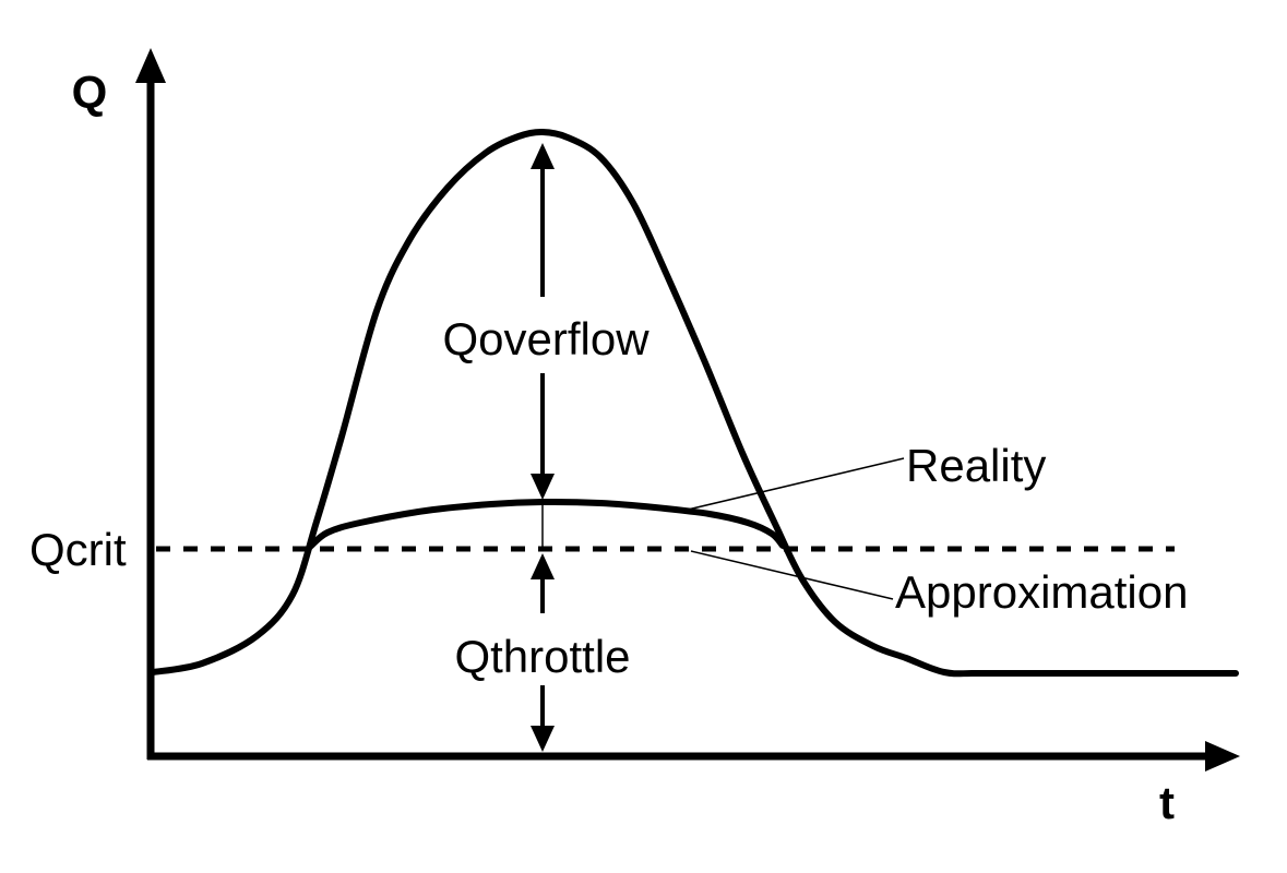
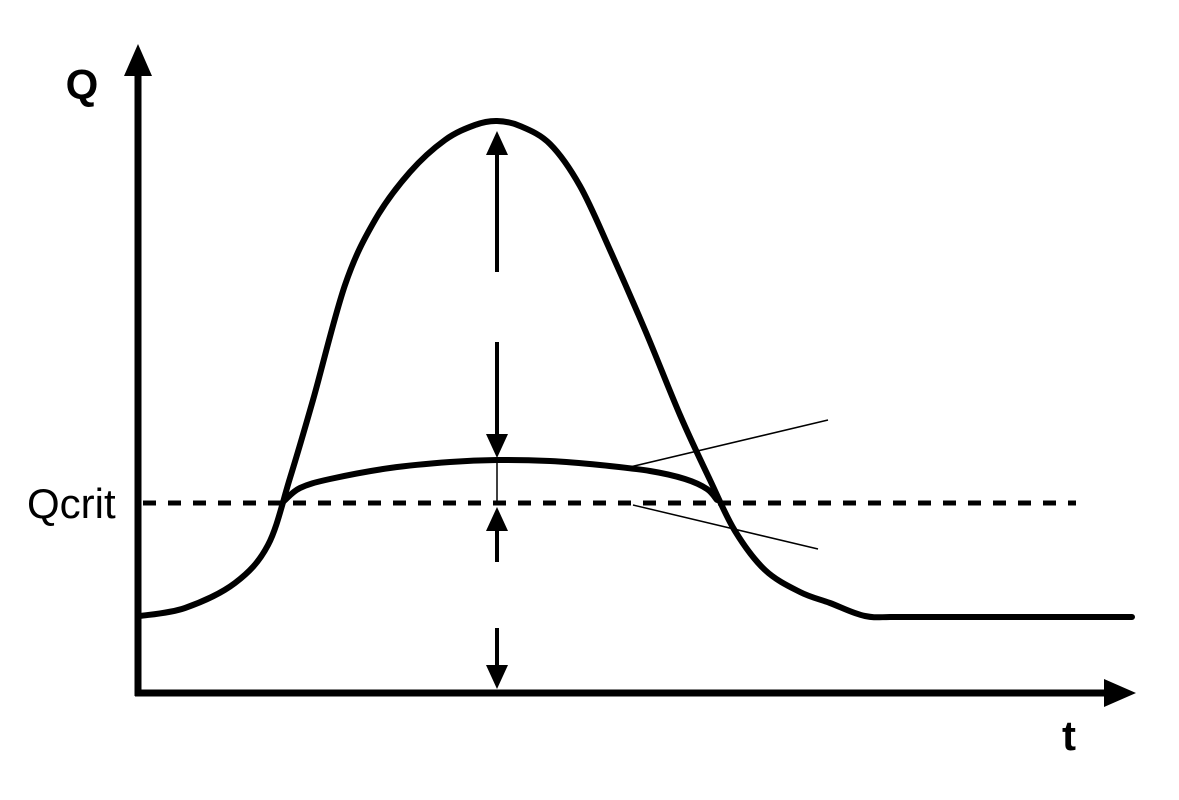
  Q
  t
  Qcrit
- Qoverflow
- Qthrottle
- Reality
- Approximation
